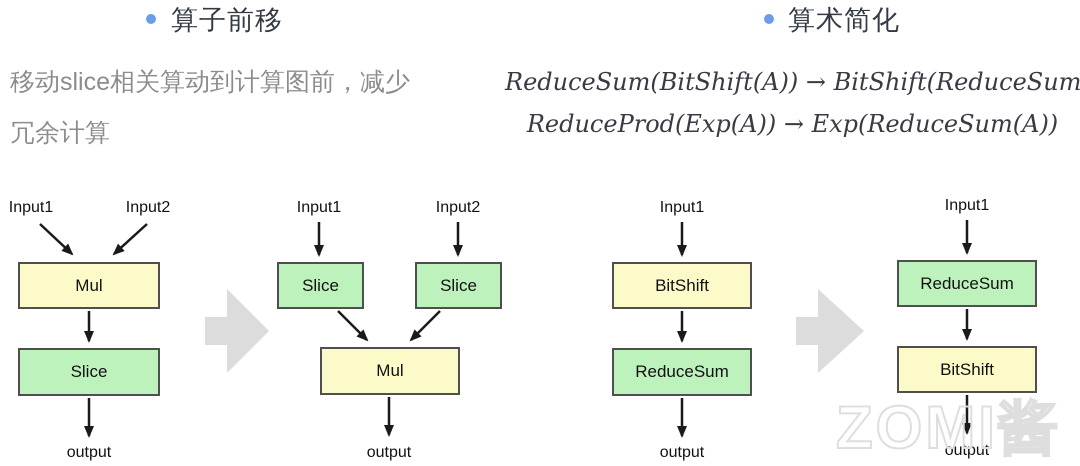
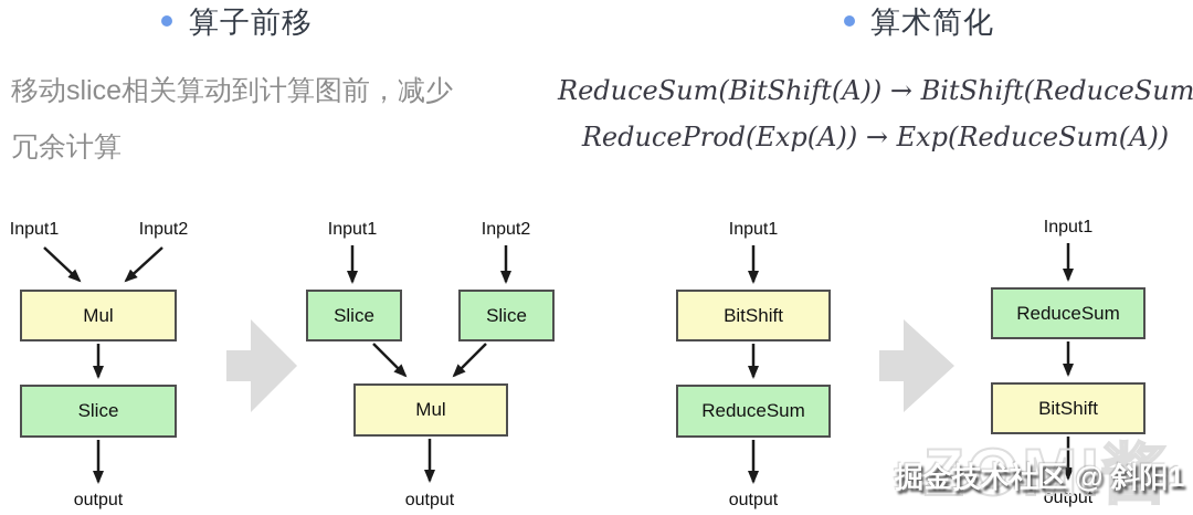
  算子前移
  算术简化
  移动slice相关算动到计算图前，减少
  冗余计算
  ReduceSum(BitShift(A)) → BitShift(ReduceSum
  ReduceProd(Exp(A)) → Exp(ReduceSum(A))
  Input1
  Input2
  Mul
  Slice
  output
  Input1
  Input2
  Slice
  Slice
  Mul
  output
  Input1
  BitShift
  ReduceSum
  output
  Input1
  ReduceSum
  BitShift
  output
  ZOMI酱
+ 掘金技术社区 @ 斜阳1
